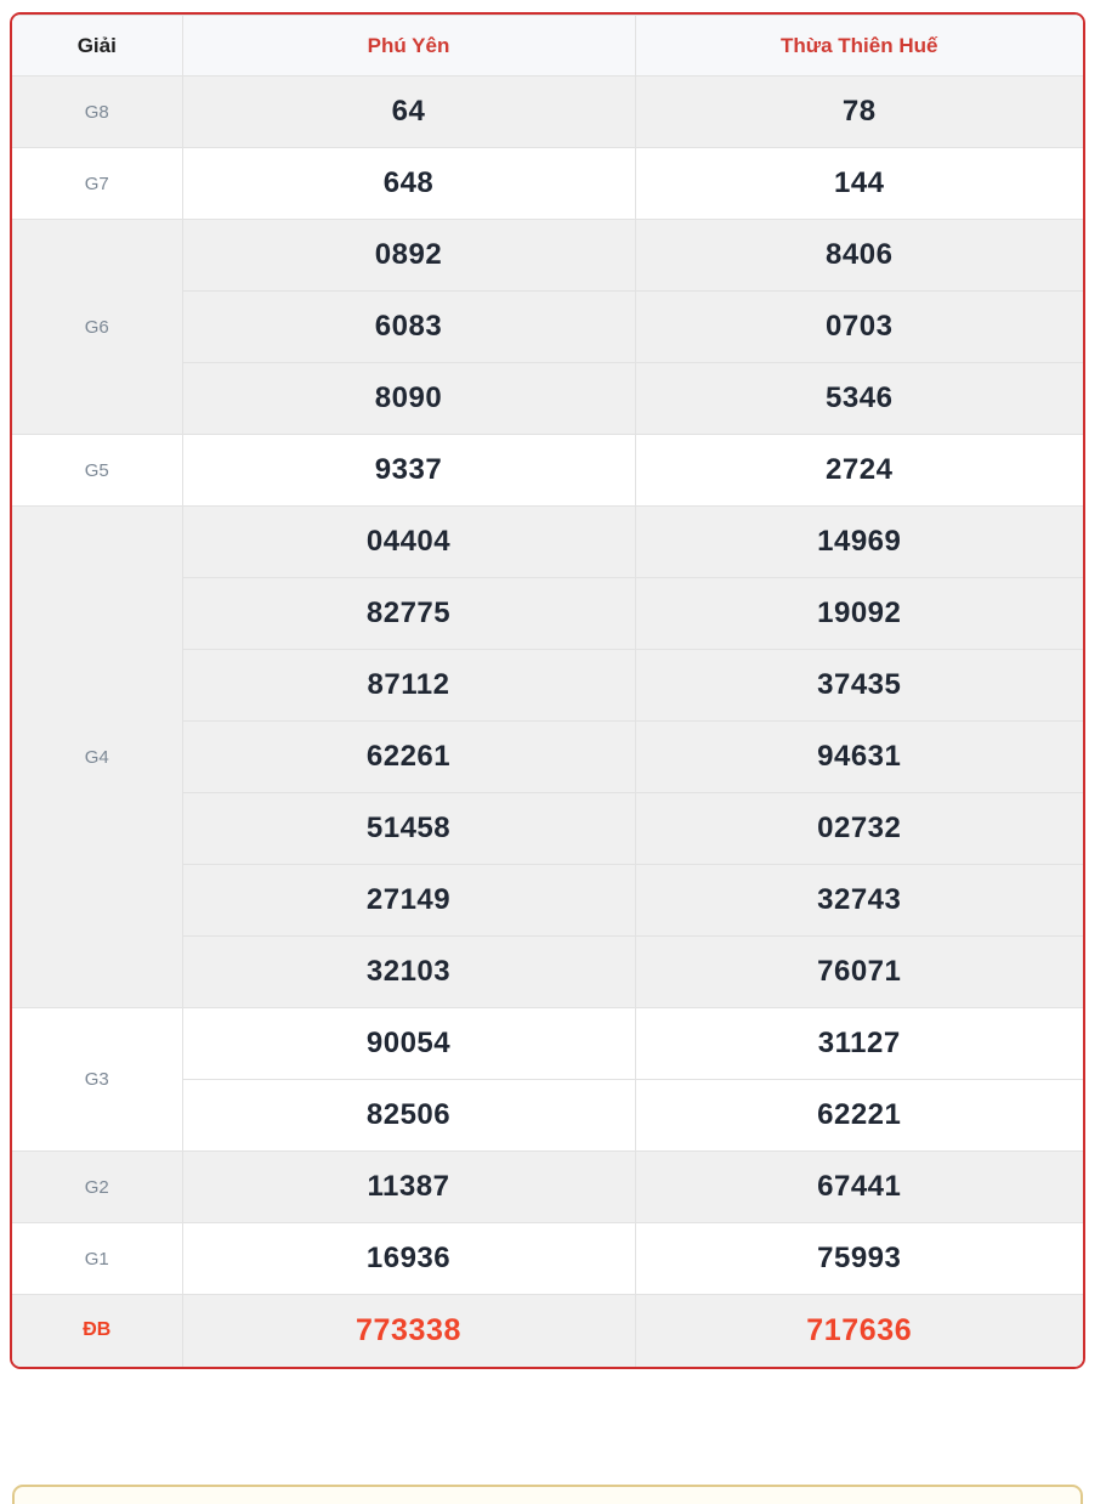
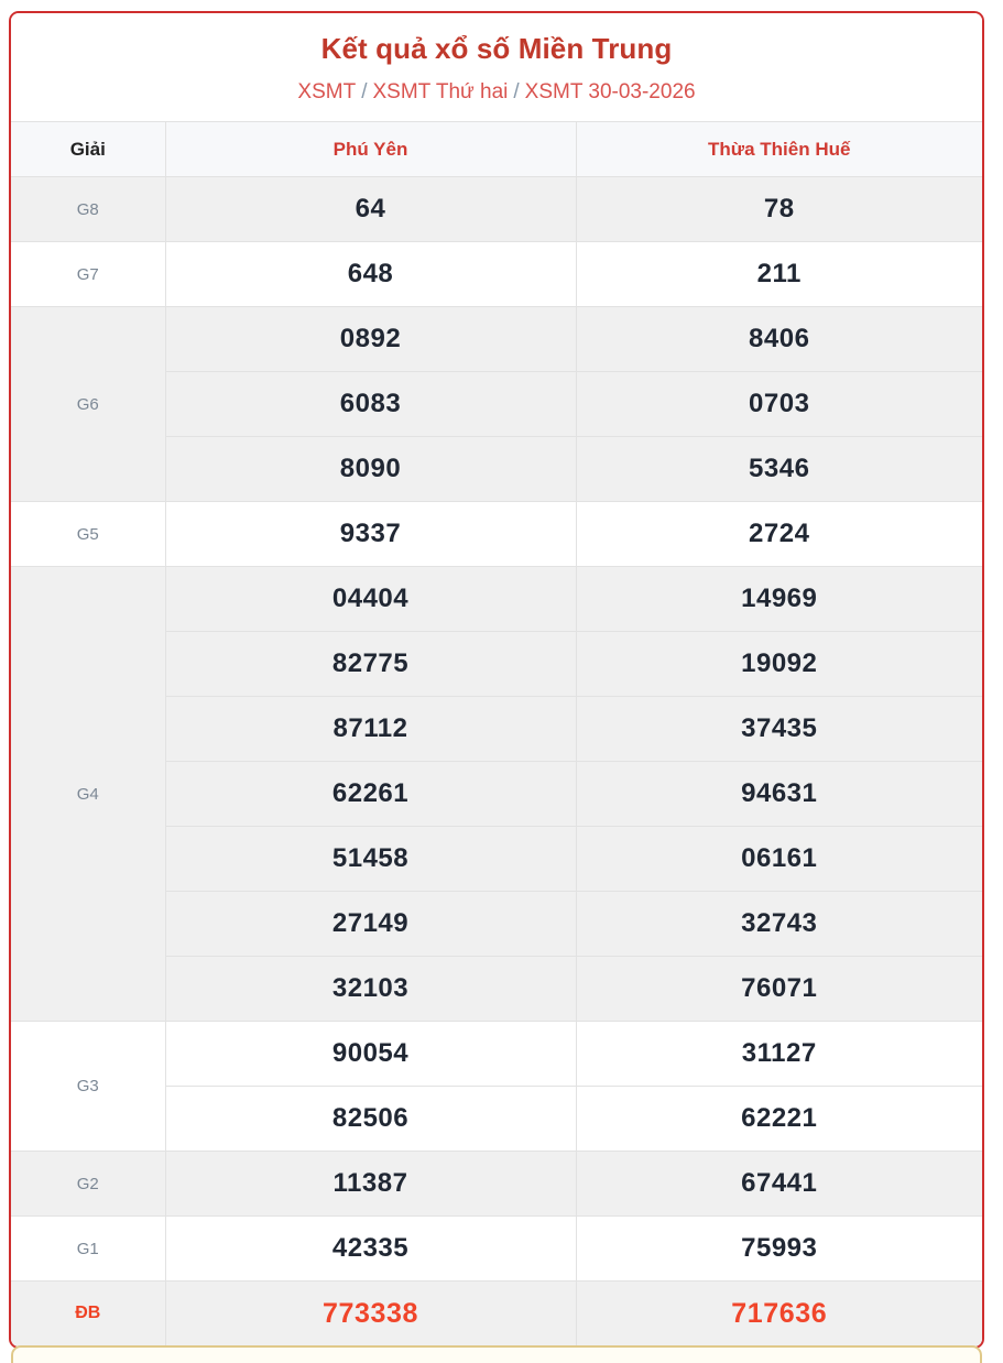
+ Kết quả xổ số Miền Trung
+ XSMT / XSMT Thứ hai / XSMT 30-03-2026
  Giải	Phú Yên	Thừa Thiên Huế
  G8	64	78
- G7	648	144
+ G7	648	211
  G6	0892	8406
  6083	0703
  8090	5346
  G5	9337	2724
  G4	04404	14969
  82775	19092
  87112	37435
  62261	94631
- 51458	02732
+ 51458	06161
  27149	32743
  32103	76071
  G3	90054	31127
  82506	62221
  G2	11387	67441
- G1	16936	75993
+ G1	42335	75993
  ĐB	773338	717636
